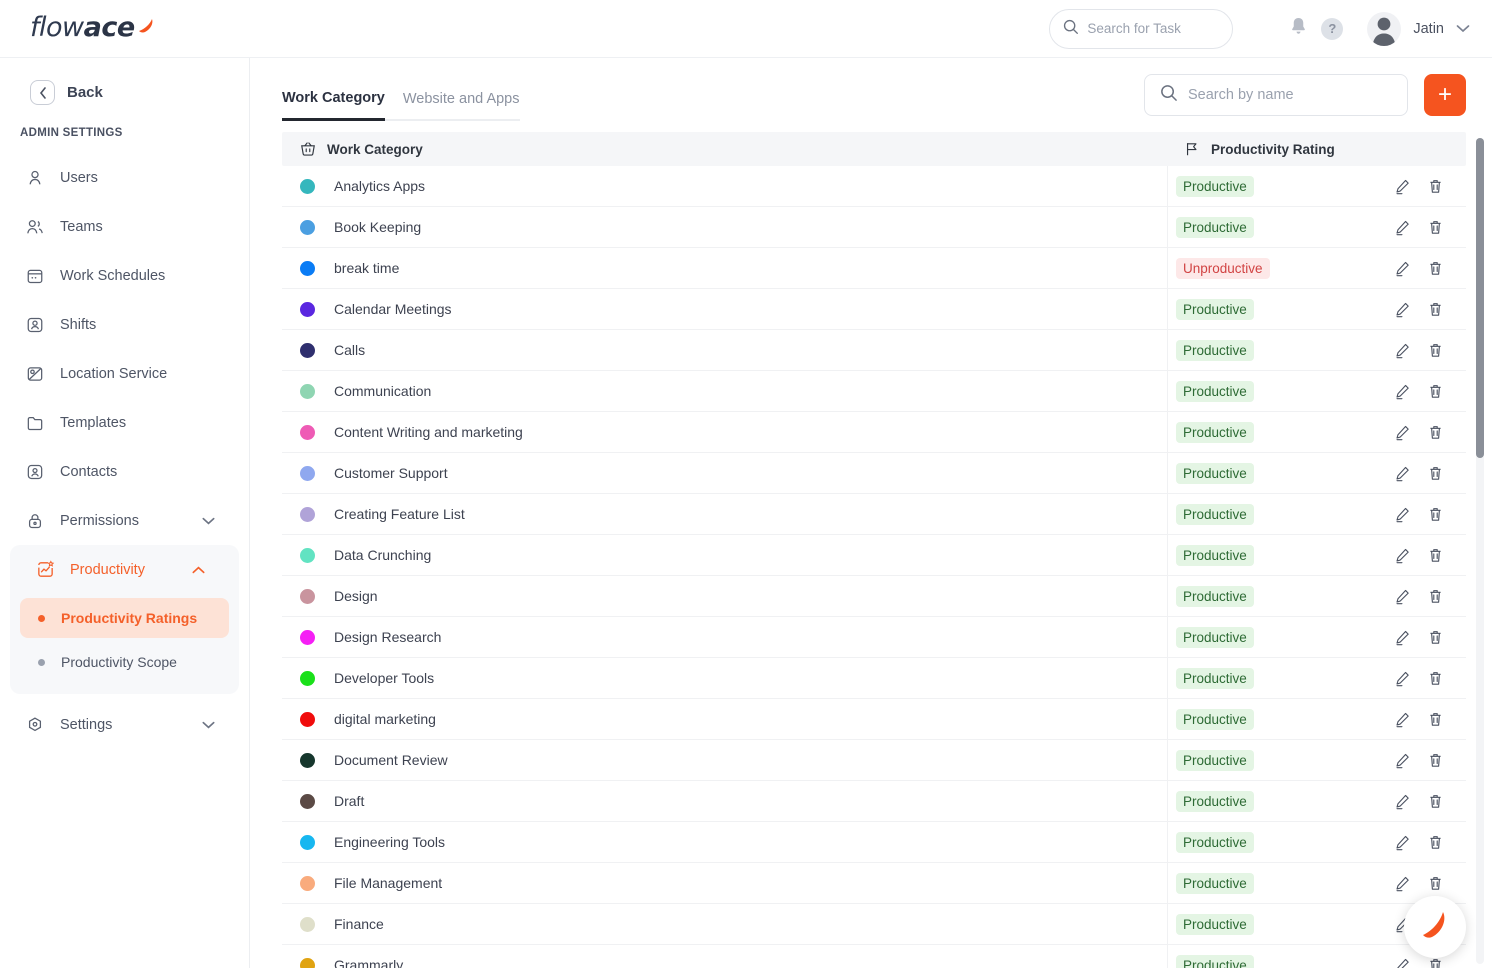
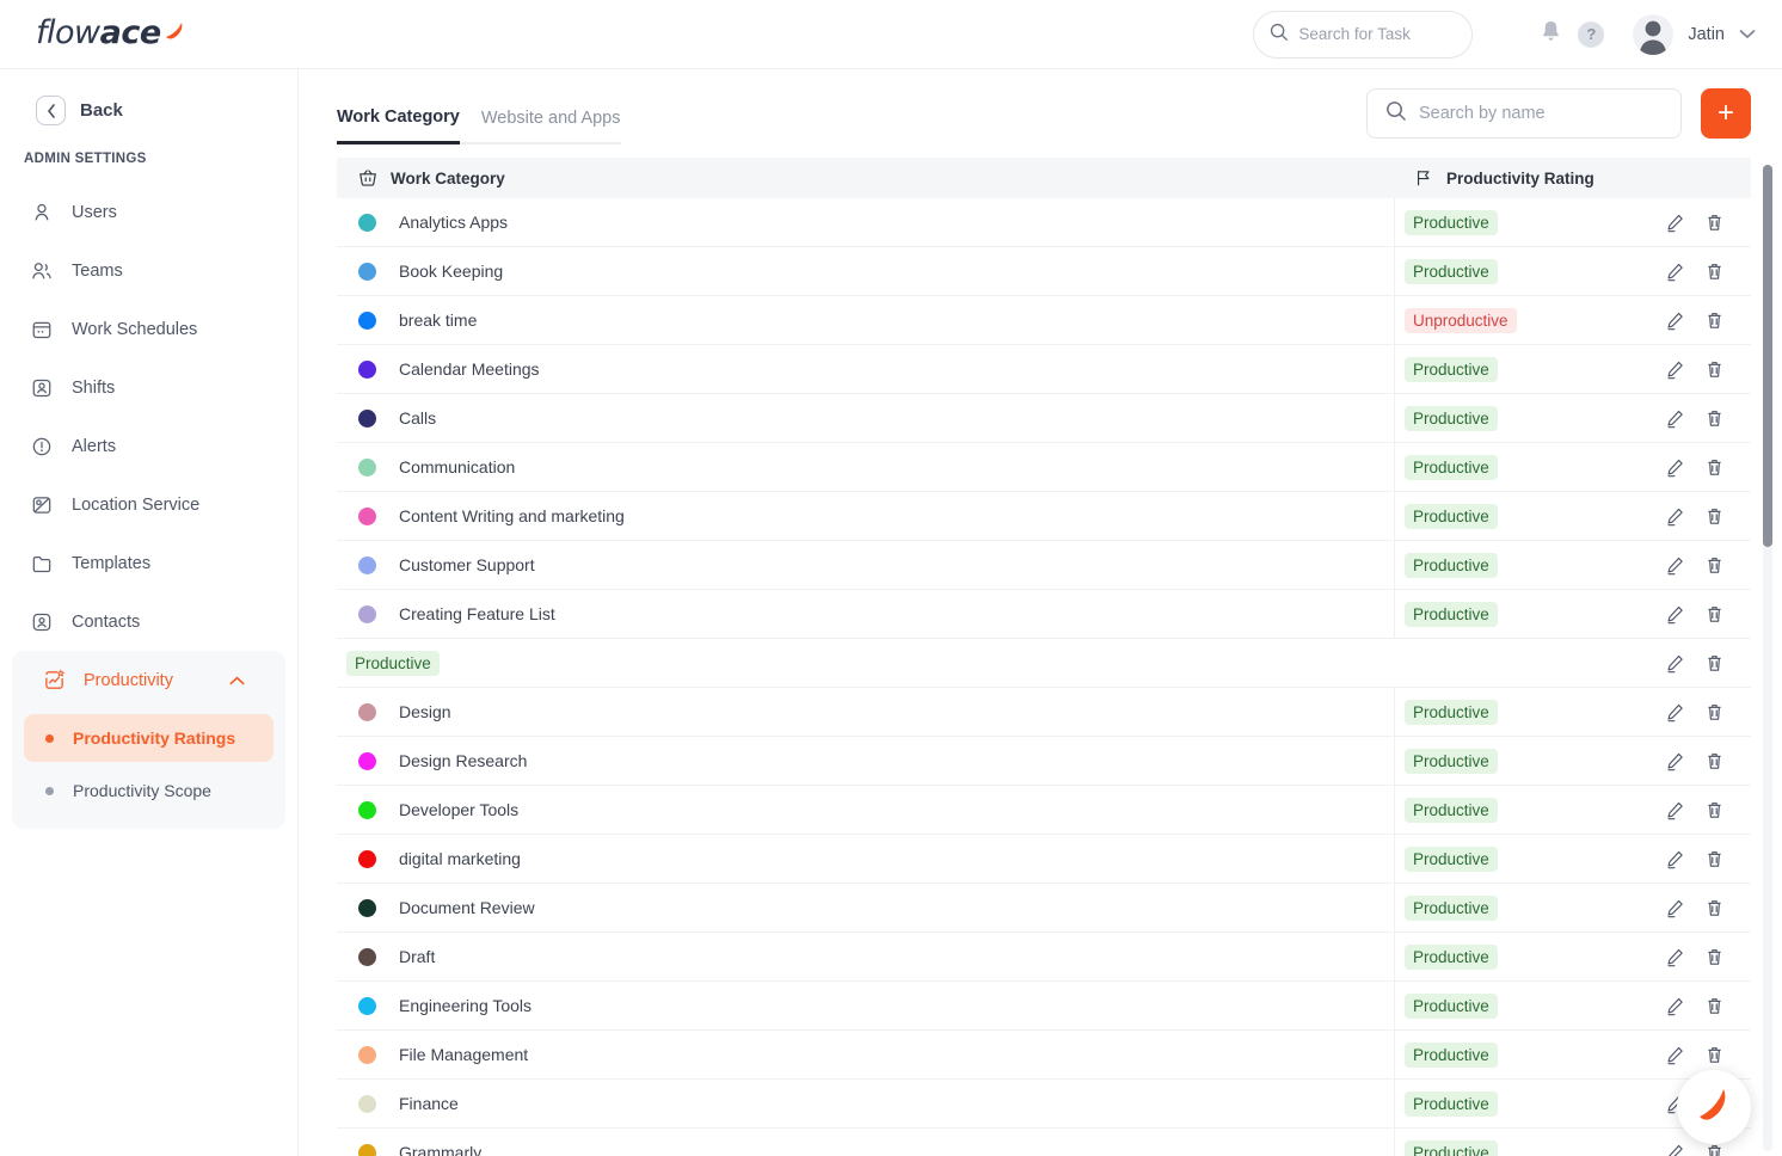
  flowace
  Search for Task
  ?
  Jatin
  Back
  ADMIN SETTINGS
  Users
  Teams
  Work Schedules
  Shifts
+ Alerts
  Location Service
  Templates
  Contacts
- Permissions
  Productivity
  Productivity Ratings
  Productivity Scope
- Settings
  Work Category
  Website and Apps
  Search by name
  +
  Work Category
  Productivity Rating
  Analytics Apps
  Productive
  Book Keeping
  Productive
  break time
  Unproductive
  Calendar Meetings
  Productive
  Calls
  Productive
  Communication
  Productive
  Content Writing and marketing
  Productive
  Customer Support
  Productive
  Creating Feature List
  Productive
- Data Crunching
  Productive
  Design
  Productive
  Design Research
  Productive
  Developer Tools
  Productive
  digital marketing
  Productive
  Document Review
  Productive
  Draft
  Productive
  Engineering Tools
  Productive
  File Management
  Productive
  Finance
  Productive
  Grammarly
  Productive
